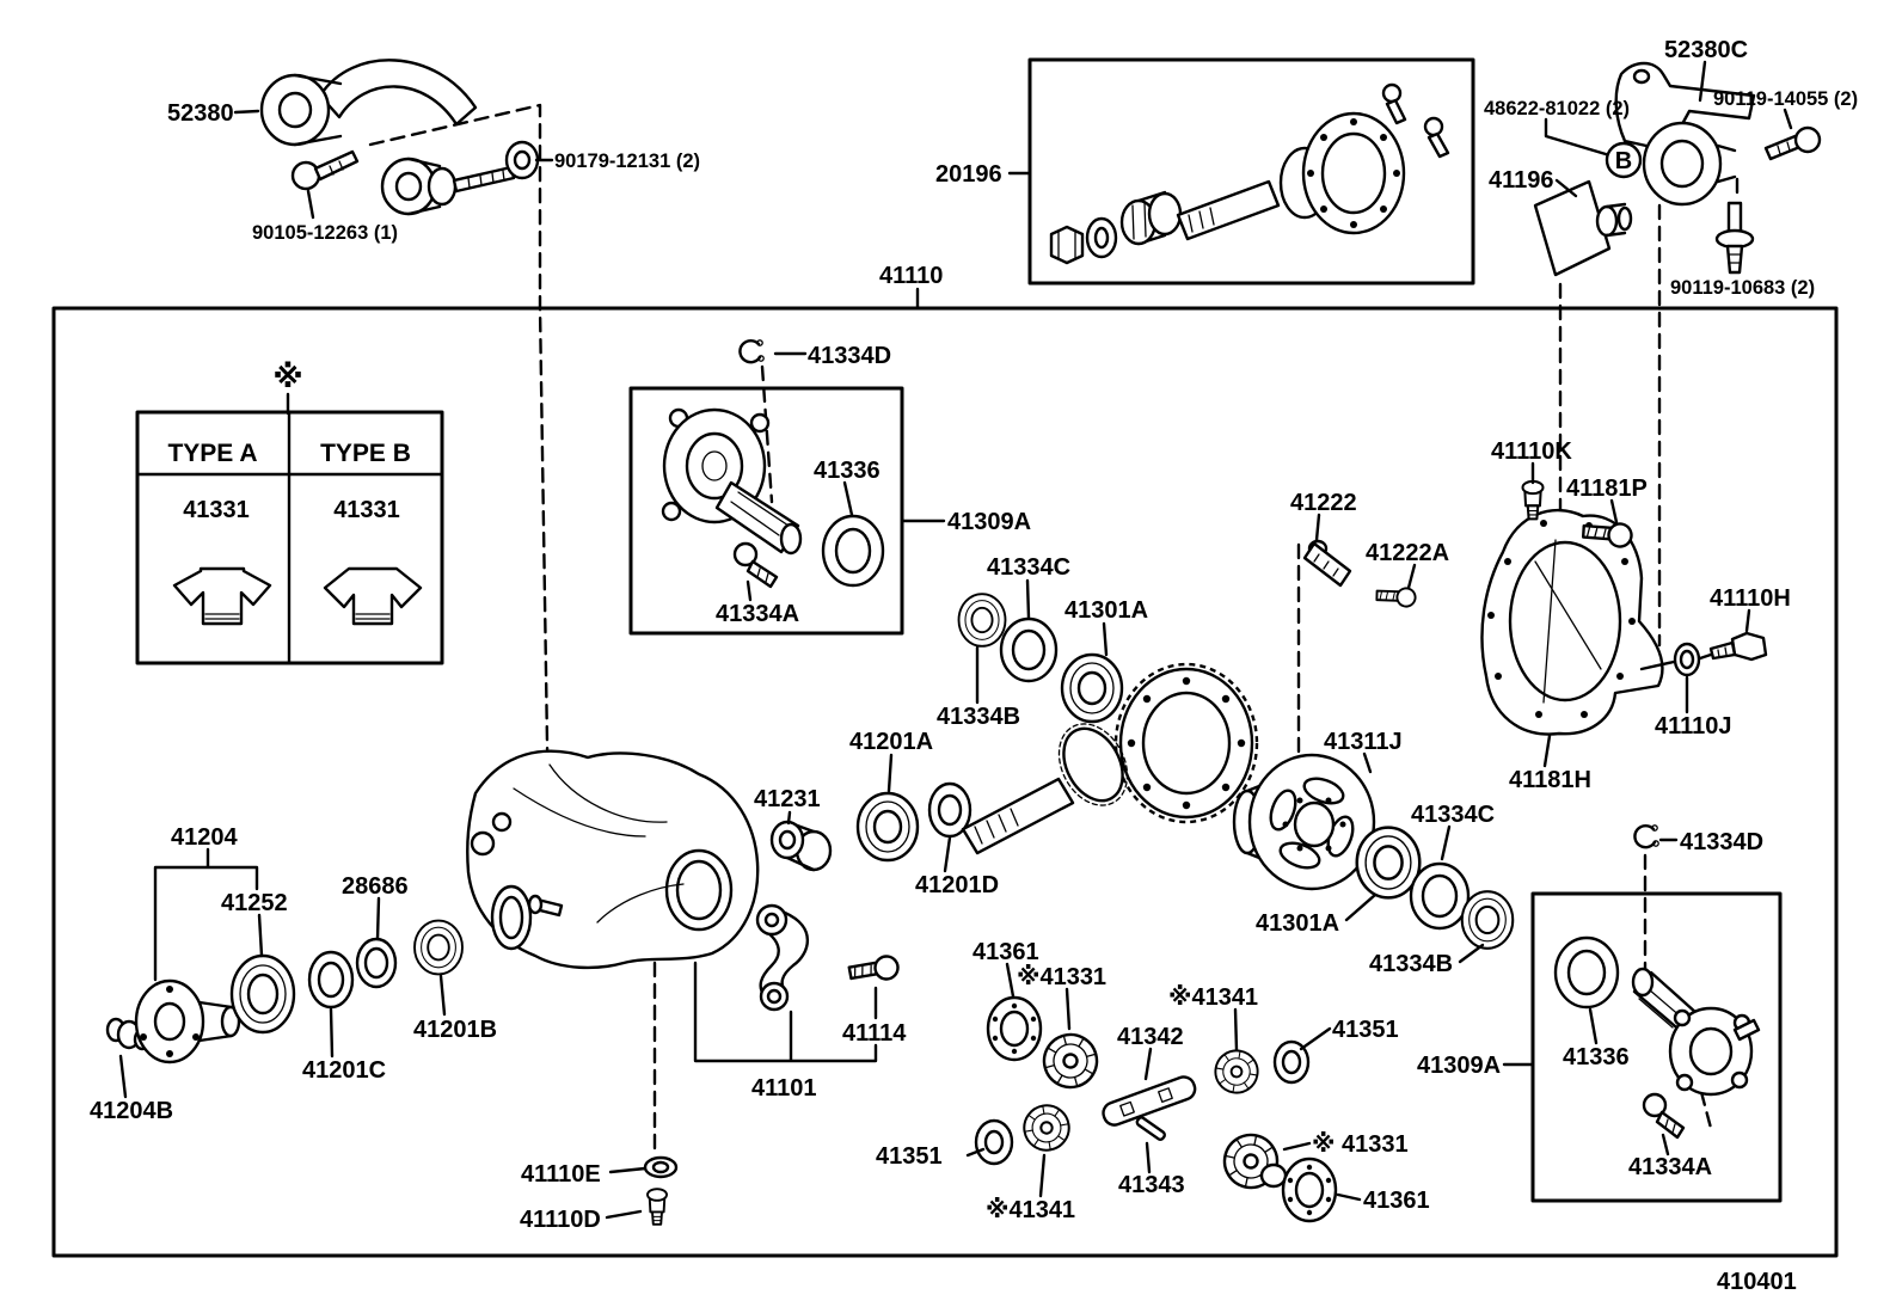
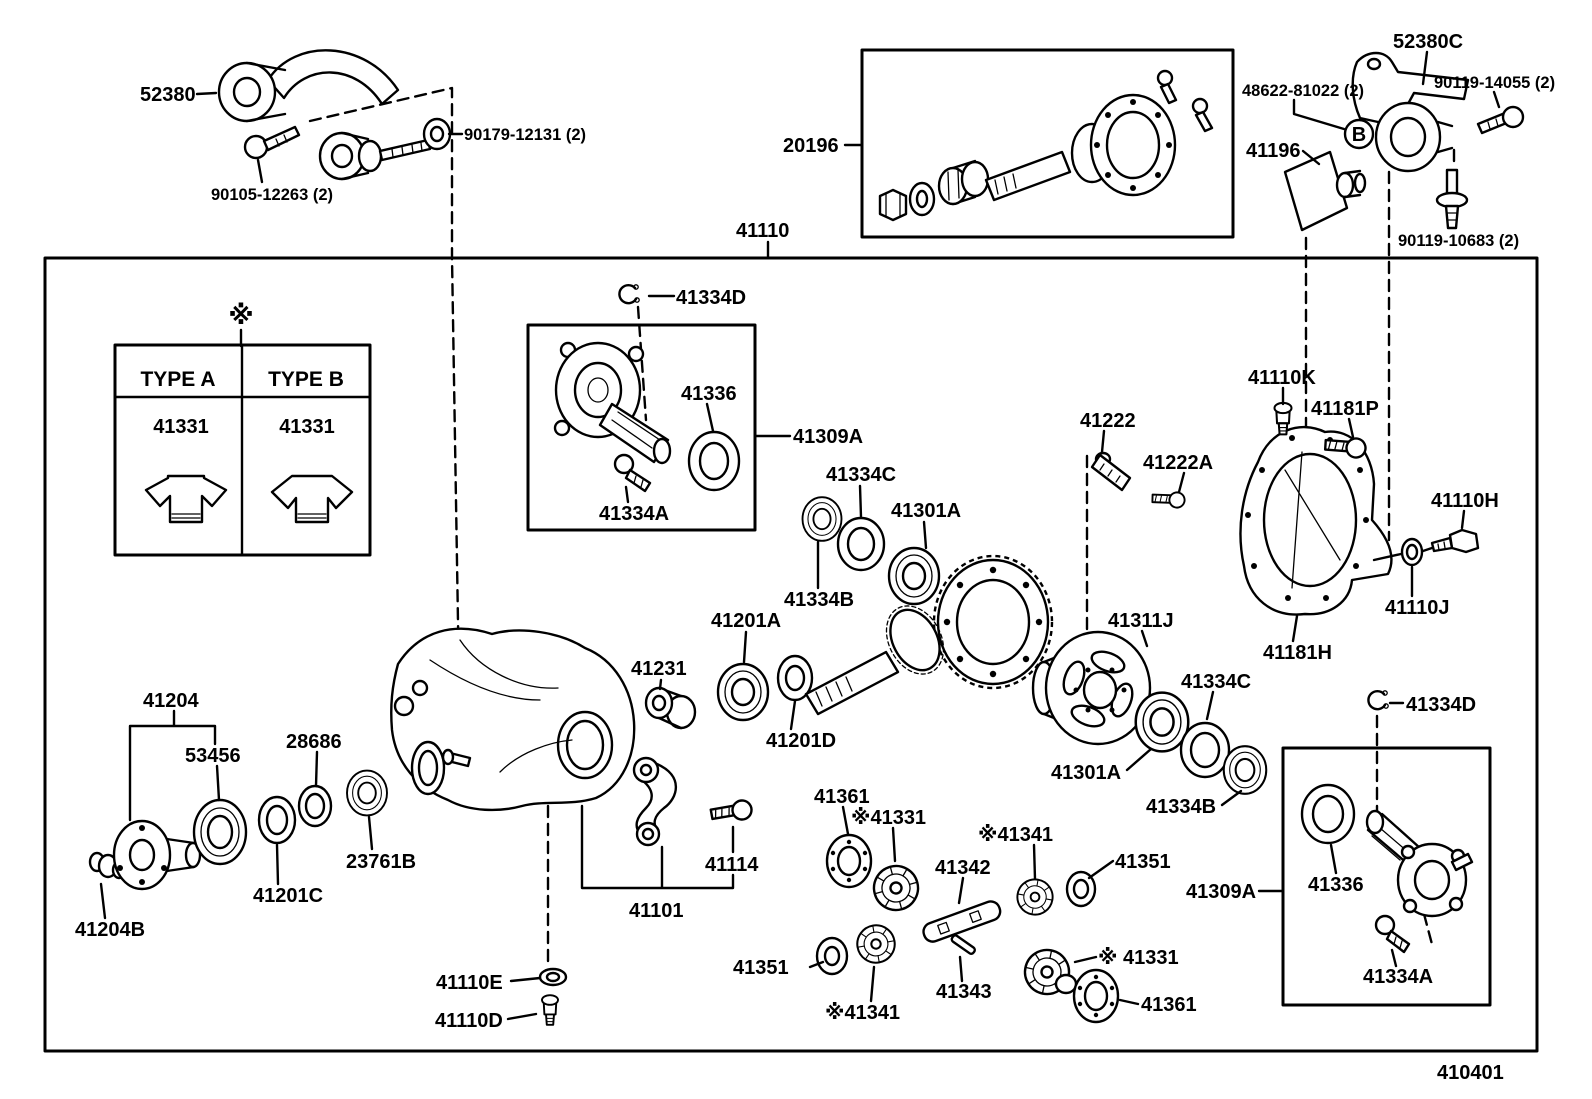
  52380
  90179-12131 (2)
- 90105-12263 (1)
+ 90105-12263 (2)
  20196
  41110
  52380C
  90119-14055 (2)
  48622-81022 (2)
  41196
  B
  90119-10683 (2)
  ※
  TYPE A
  TYPE B
  41331
  41331
  41334D
  41336
  41309A
  41334A
  41334B
  41334C
  41301A
  41201A
  41231
  41201D
  41110K
  41181P
  41222
  41222A
  41110H
  41110J
  41181H
  41311J
  41204
- 41252
+ 53456
  28686
- 41201B
+ 23761B
  41201C
  41204B
  41114
  41101
  41110E
  41110D
  41361
  ※41331
  41342
  ※41341
  41351
  41351
  ※41341
  41343
  ※ 41331
  41361
  41334D
  41334C
  41301A
  41334B
  41309A
  41336
  41334A
  410401
